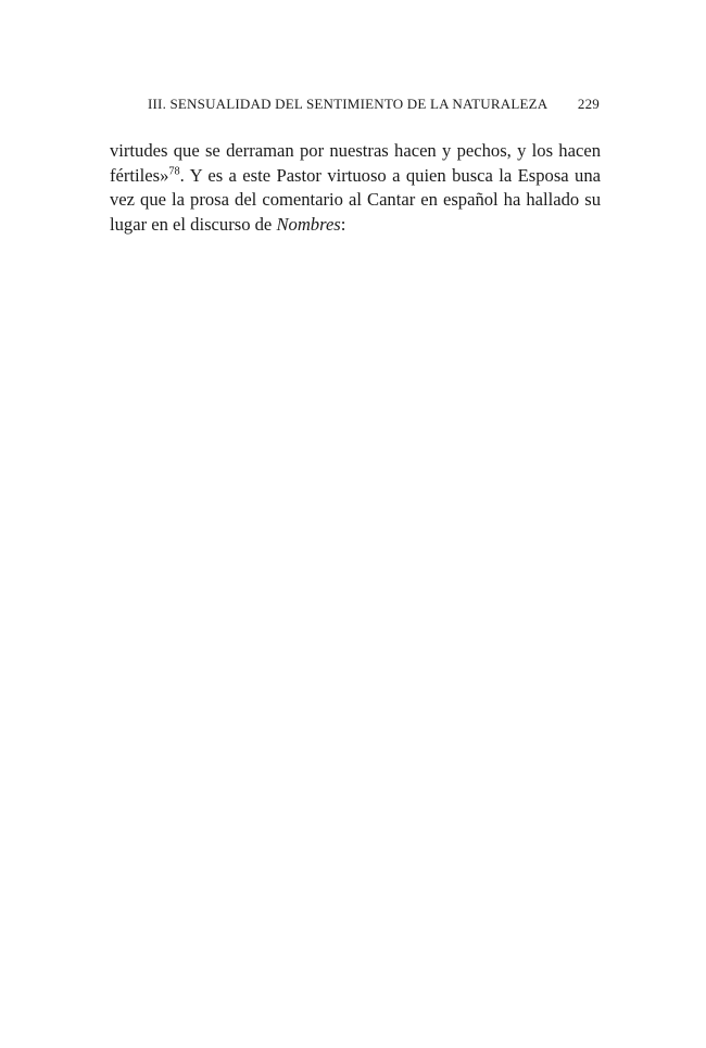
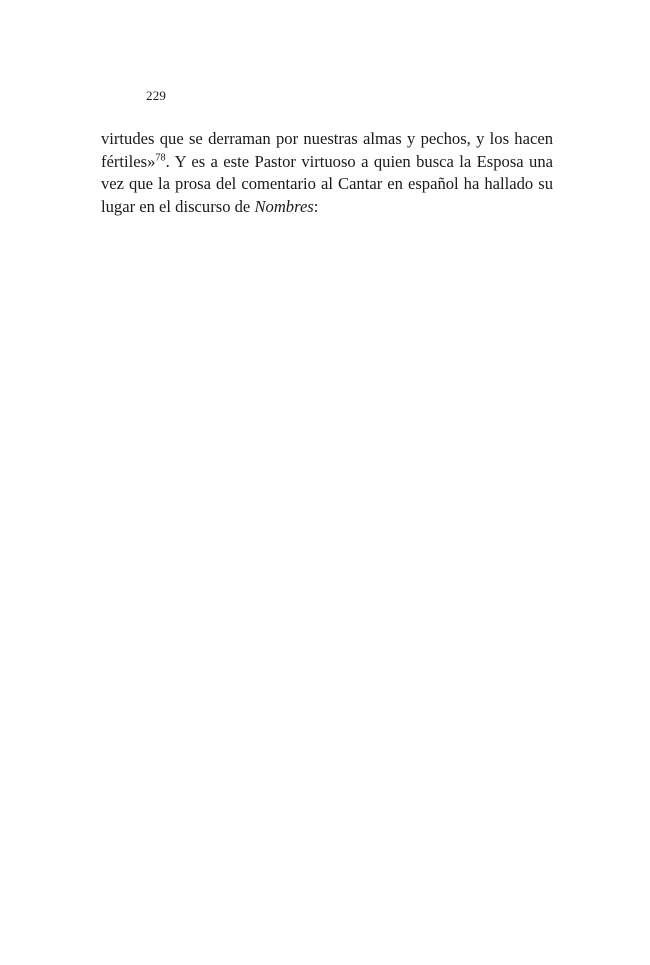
- III. SENSUALIDAD DEL SENTIMIENTO DE LA NATURALEZA
  229
- virtudes que se derraman por nuestras hacen y pechos, y los hacen fértiles»78. Y es a este Pastor virtuoso a quien busca la Esposa una vez que la prosa del comentario al Cantar en español ha hallado su lugar en el discurso de Nombres:
+ virtudes que se derraman por nuestras almas y pechos, y los hacen fértiles»78. Y es a este Pastor virtuoso a quien busca la Esposa una vez que la prosa del comentario al Cantar en español ha hallado su lugar en el discurso de Nombres:
